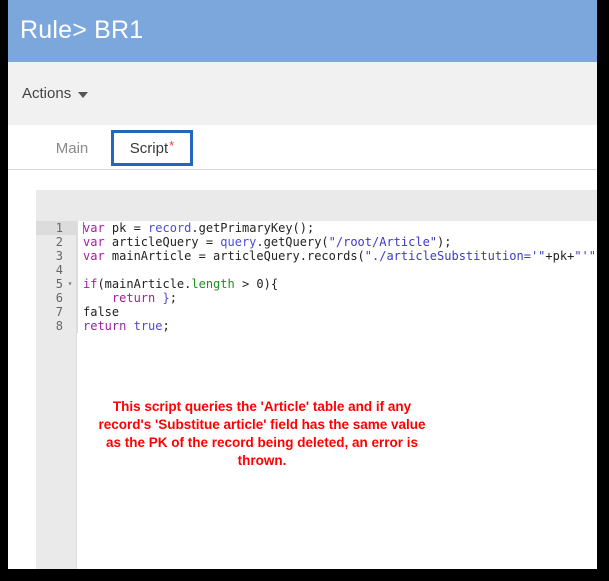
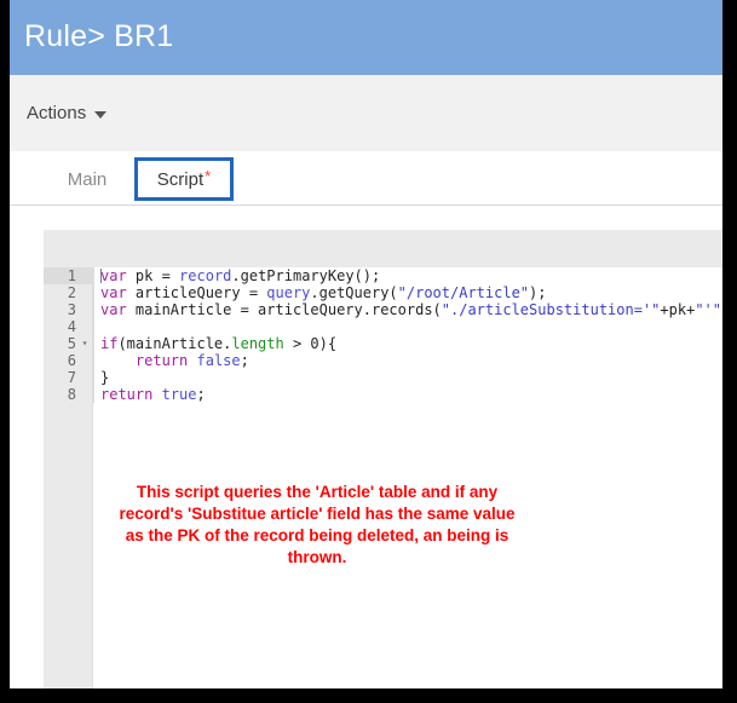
  Rule> BR1
  Actions
  Main
  Script
  *
  1
  var pk = record.getPrimaryKey();
  2
  var articleQuery = query.getQuery("/root/Article");
  3
  var mainArticle = articleQuery.records("./articleSubstitution='"+pk+"'"
  4
  5
  ▾
  if(mainArticle.length > 0){
  6
- return };
+ return false;
  7
- false
+ }
  8
  return true;
- This script queries the 'Article' table and if any record's 'Substitue article' field has the same value as the PK of the record being deleted, an error is thrown.
+ This script queries the 'Article' table and if any record's 'Substitue article' field has the same value as the PK of the record being deleted, an being is thrown.
